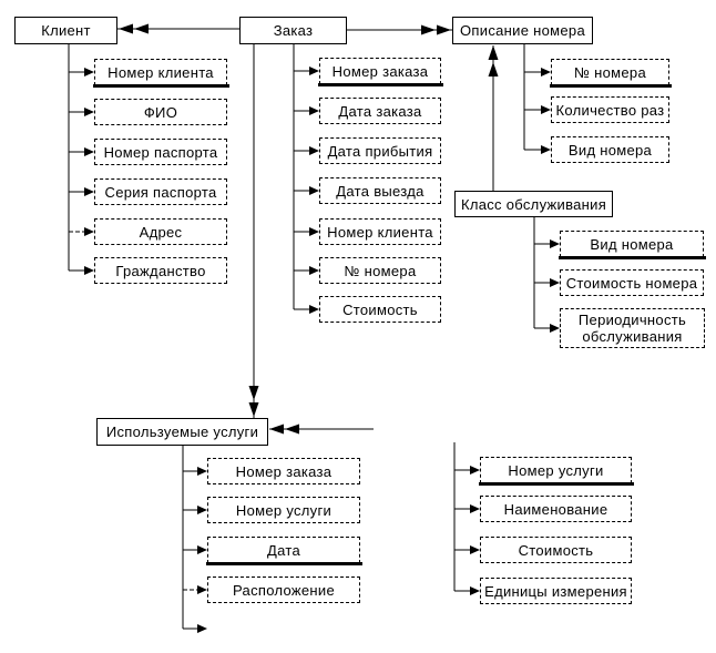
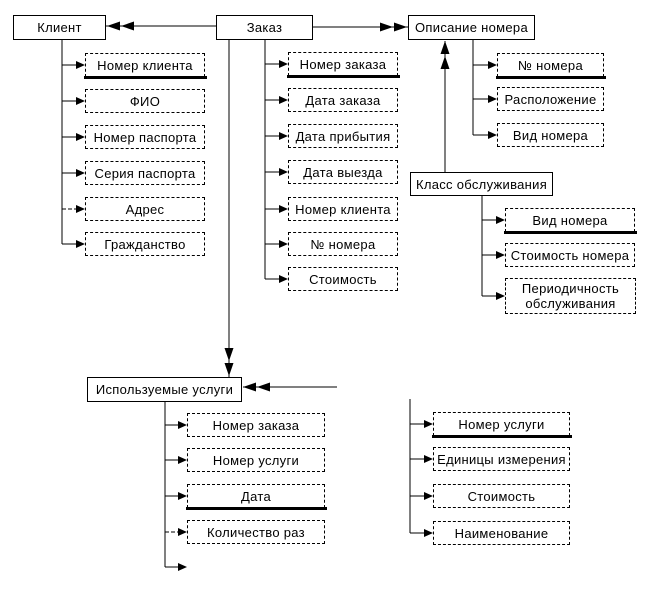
  Клиент
  Заказ
  Описание номера
  Класс обслуживания
  Используемые услуги
  Номер клиента
  ФИО
  Номер паспорта
  Серия паспорта
  Адрес
  Гражданство
  Номер заказа
  Дата заказа
  Дата прибытия
  Дата выезда
  Номер клиента
  № номера
  Стоимость
  № номера
- Количество раз
+ Расположение
  Вид номера
  Вид номера
  Стоимость номера
  Периодичность обслуживания
  Номер заказа
  Номер услуги
  Дата
- Расположение
+ Количество раз
  Номер услуги
- Наименование
+ Единицы измерения
  Стоимость
- Единицы измерения
+ Наименование
